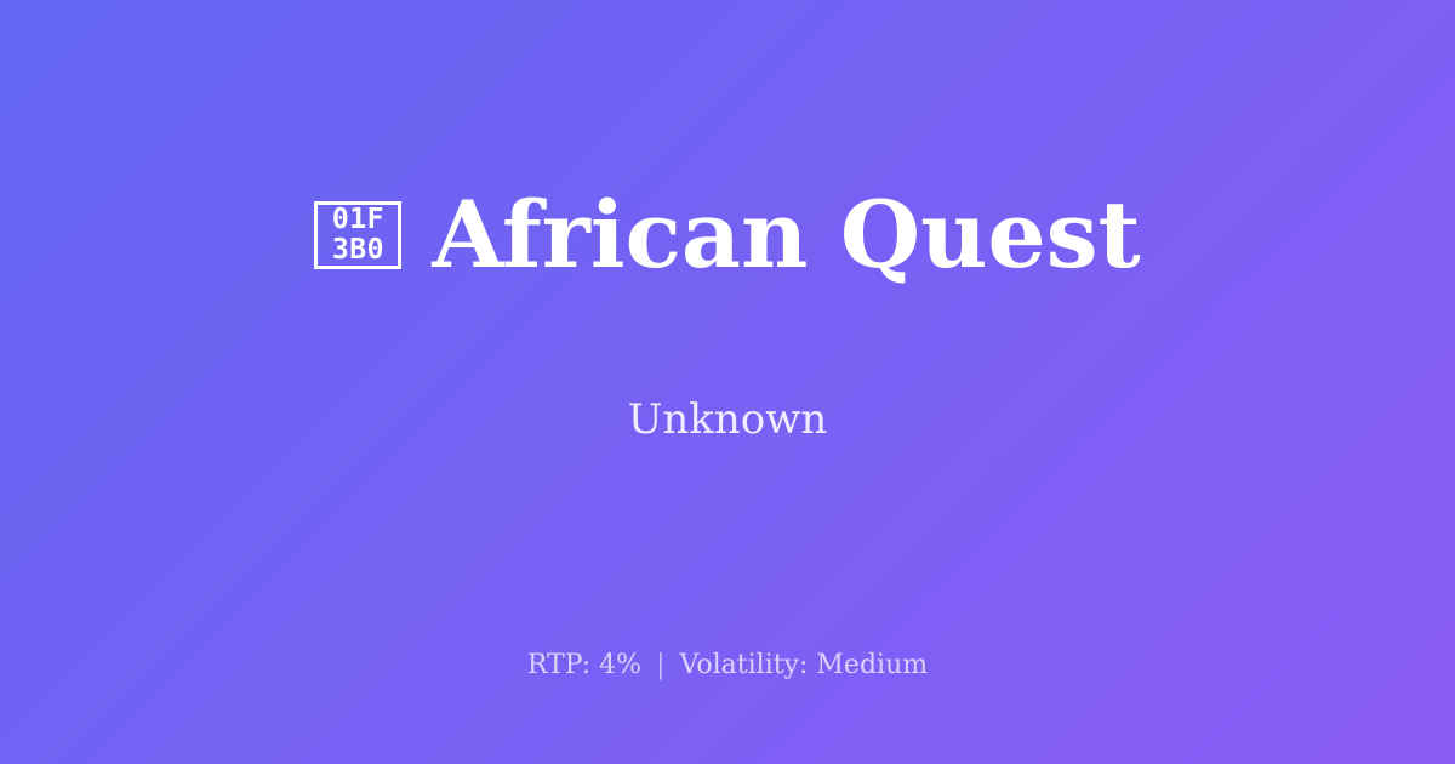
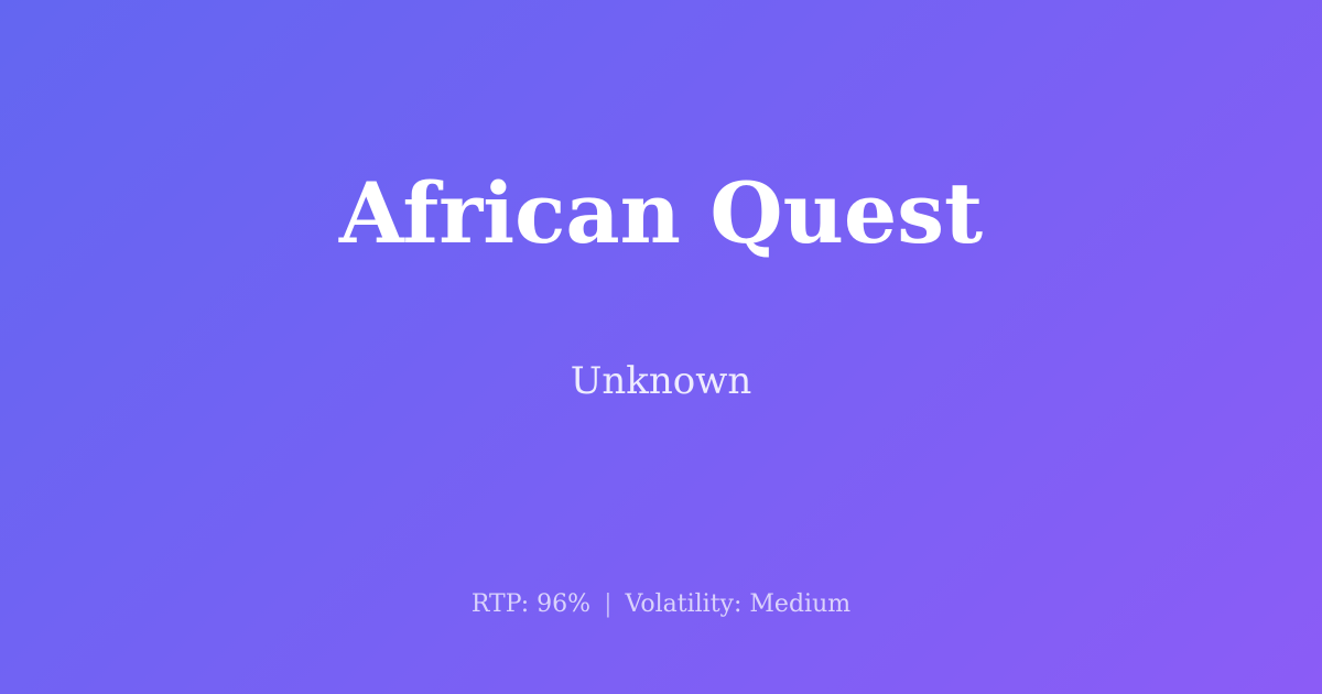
- 01F
- 3B0
  African Quest
  Unknown
- RTP: 4% | Volatility: Medium
+ RTP: 96% | Volatility: Medium
